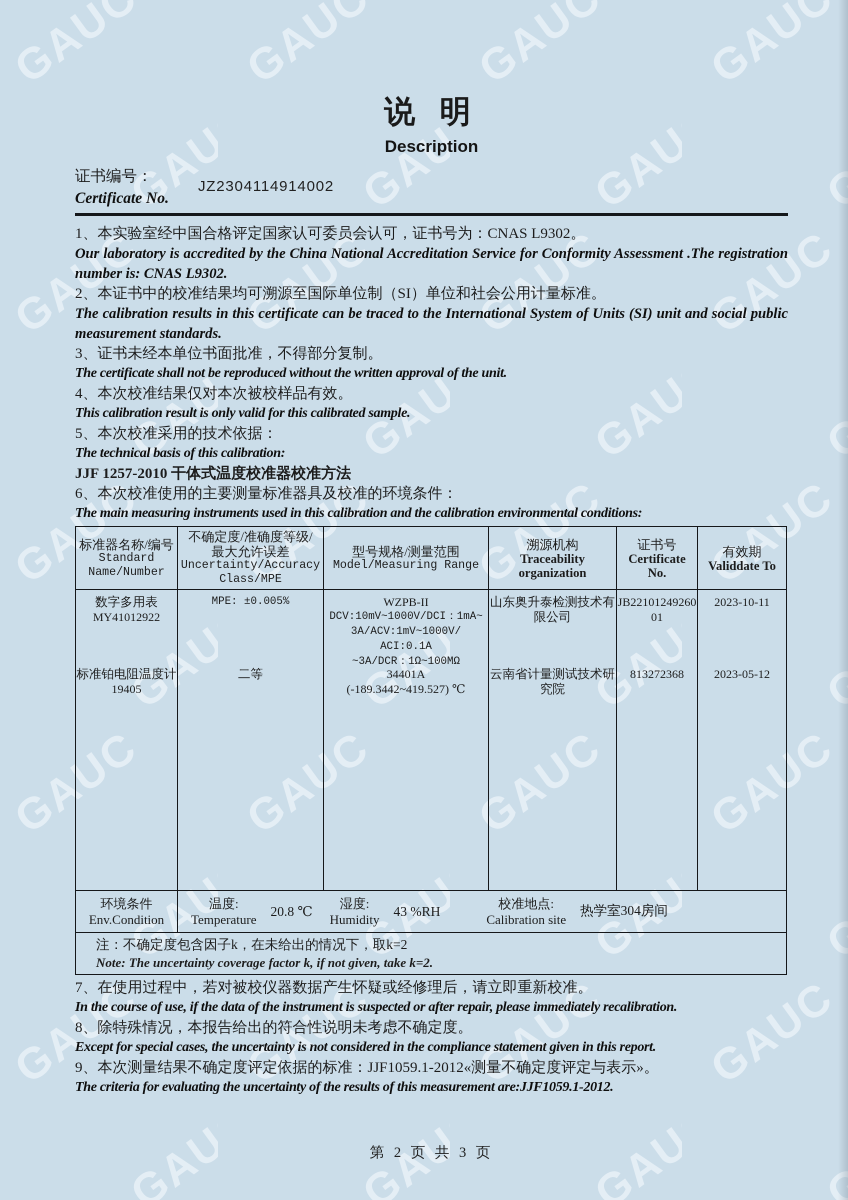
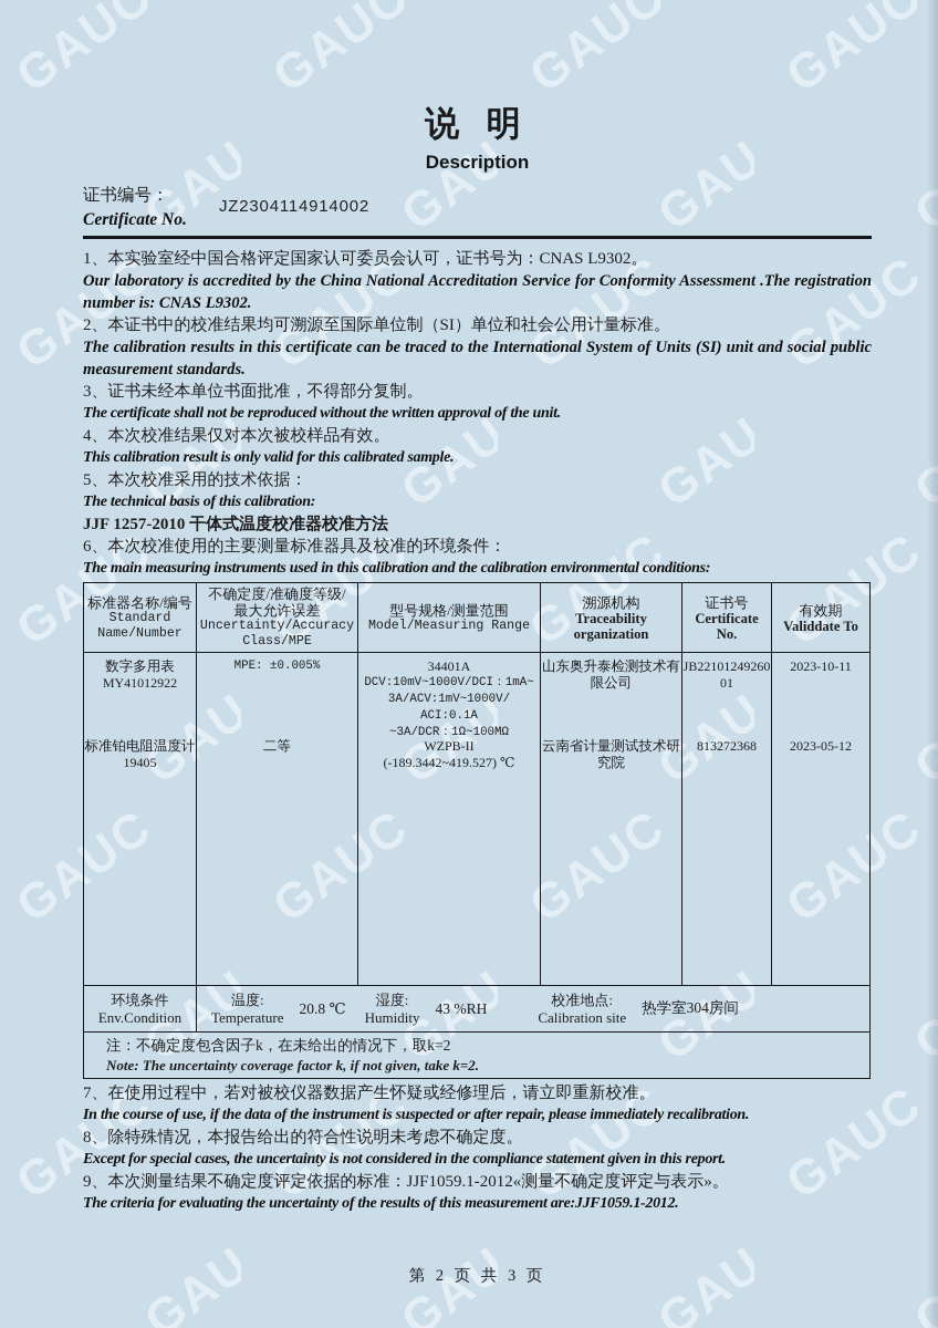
  说 明
  Description
  证书编号：
  Certificate No.
  JZ2304114914002
  1、本实验室经中国合格评定国家认可委员会认可，证书号为：CNAS L9302。
  Our laboratory is accredited by the China National Accreditation Service for Conformity Assessment .The registration number is: CNAS L9302.
  2、本证书中的校准结果均可溯源至国际单位制（SI）单位和社会公用计量标准。
  The calibration results in this certificate can be traced to the International System of Units (SI) unit and social public measurement standards.
  3、证书未经本单位书面批准，不得部分复制。
  The certificate shall not be reproduced without the written approval of the unit.
  4、本次校准结果仅对本次被校样品有效。
  This calibration result is only valid for this calibrated sample.
  5、本次校准采用的技术依据：
  The technical basis of this calibration:
  JJF 1257-2010 干体式温度校准器校准方法
  6、本次校准使用的主要测量标准器具及校准的环境条件：
  The main measuring instruments used in this calibration and the calibration environmental conditions:
  标准器名称/编号
  Standard
  Name/Number
  不确定度/准确度等级/
  最大允许误差
  Uncertainty/Accuracy
  Class/MPE
  型号规格/测量范围
  Model/Measuring Range
  溯源机构
  Traceability
  organization
  证书号
  Certificate
  No.
  有效期
  Validdate To
  数字多用表
  MY41012922
  标准铂电阻温度计
  19405
  MPE: ±0.005%
  二等
- WZPB-II
+ 34401A
  DCV:10mV~1000V/DCI：1mA~
  3A/ACV:1mV~1000V/ ACI:0.1A
  ~3A/DCR：1Ω~100MΩ
- 34401A
+ WZPB-II
  (-189.3442~419.527) ℃
  山东奥升泰检测技术有
  限公司
  云南省计量测试技术研
  究院
  JB22101249260
  01
  813272368
  2023-10-11
  2023-05-12
  环境条件
  Env.Condition
  温度:
  Temperature
  20.8 ℃
  湿度:
  Humidity
  43 %RH
  校准地点:
  Calibration site
  热学室304房间
  注：不确定度包含因子k，在未给出的情况下，取k=2
  Note: The uncertainty coverage factor k, if not given, take k=2.
  7、在使用过程中，若对被校仪器数据产生怀疑或经修理后，请立即重新校准。
  In the course of use, if the data of the instrument is suspected or after repair, please immediately recalibration.
  8、除特殊情况，本报告给出的符合性说明未考虑不确定度。
  Except for special cases, the uncertainty is not considered in the compliance statement given in this report.
  9、本次测量结果不确定度评定依据的标准：JJF1059.1-2012«测量不确定度评定与表示»。
  The criteria for evaluating the uncertainty of the results of this measurement are:JJF1059.1-2012.
  第 2 页 共 3 页
